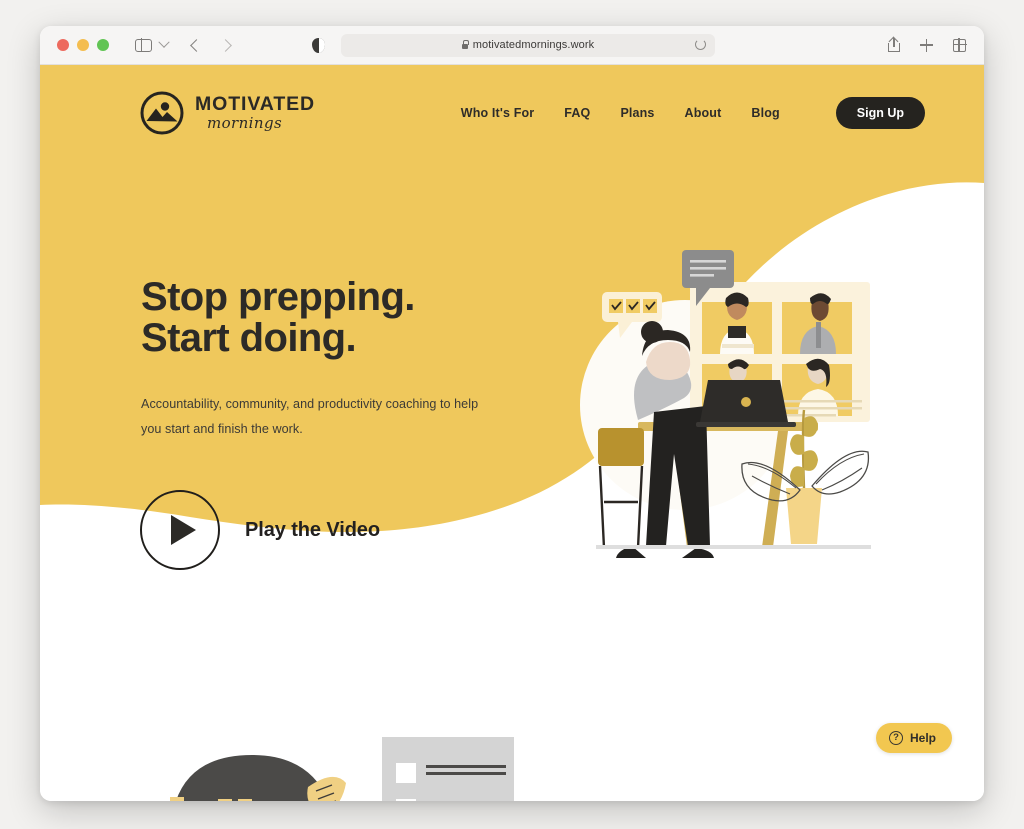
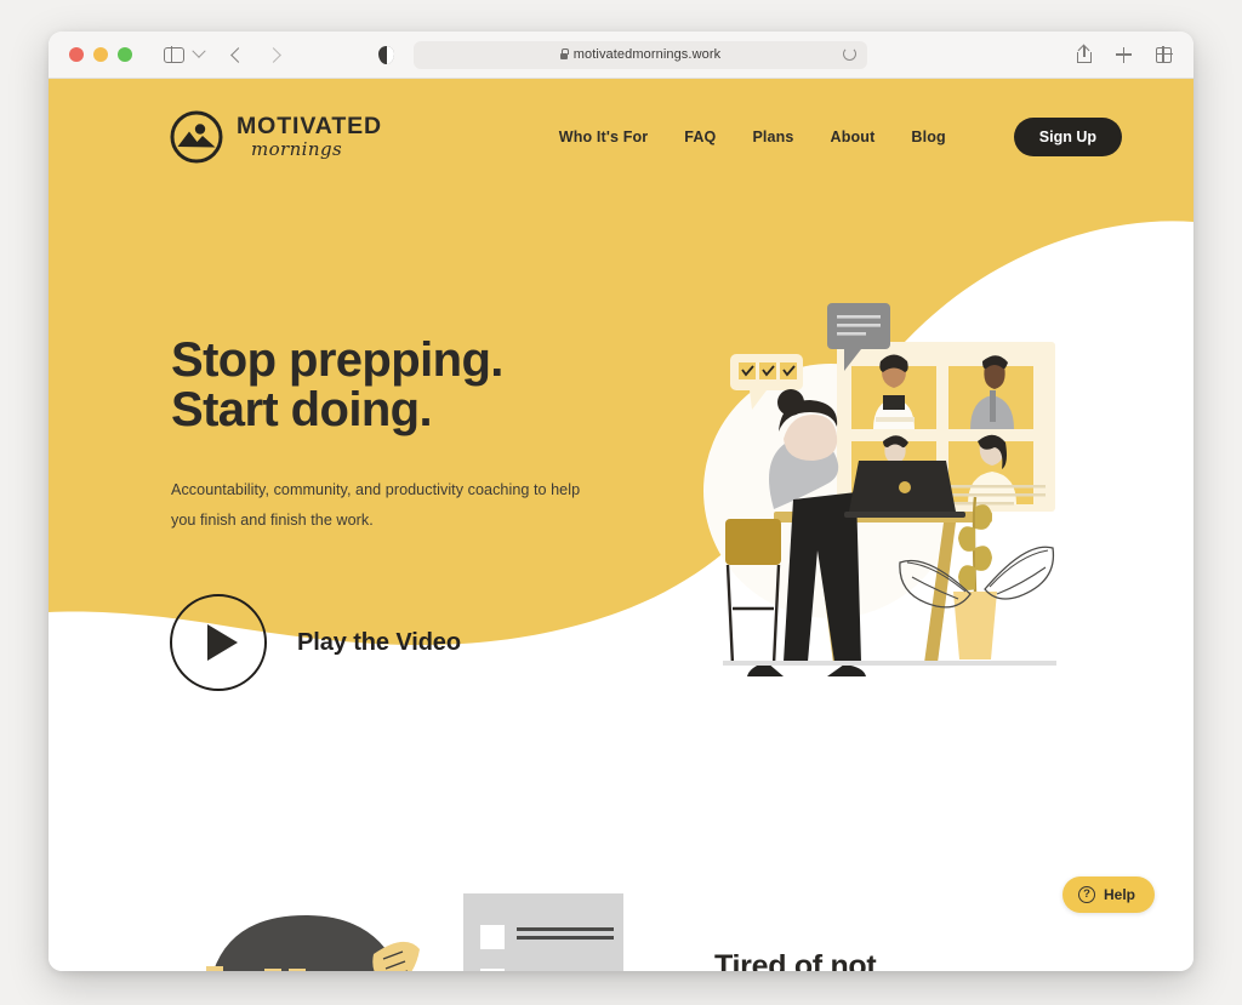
  motivatedmornings.work
  MOTIVATED
  mornings
  Who It's For
  FAQ
  Plans
  About
  Blog
  Sign Up
  Stop prepping.
  Start doing.
- Accountability, community, and productivity coaching to help you start and finish the work.
+ Accountability, community, and productivity coaching to help you finish and finish the work.
  Play the Video
+ Tired of not
  ?
  Help
